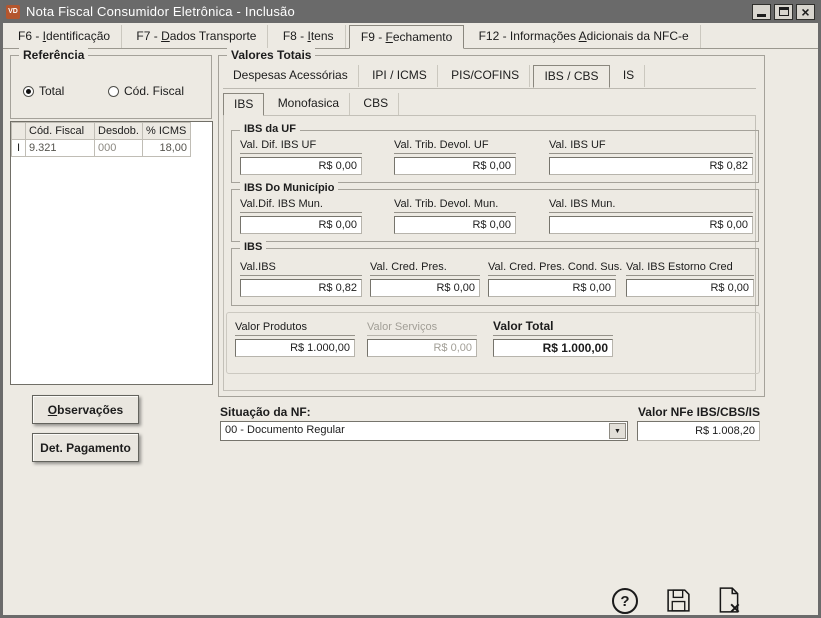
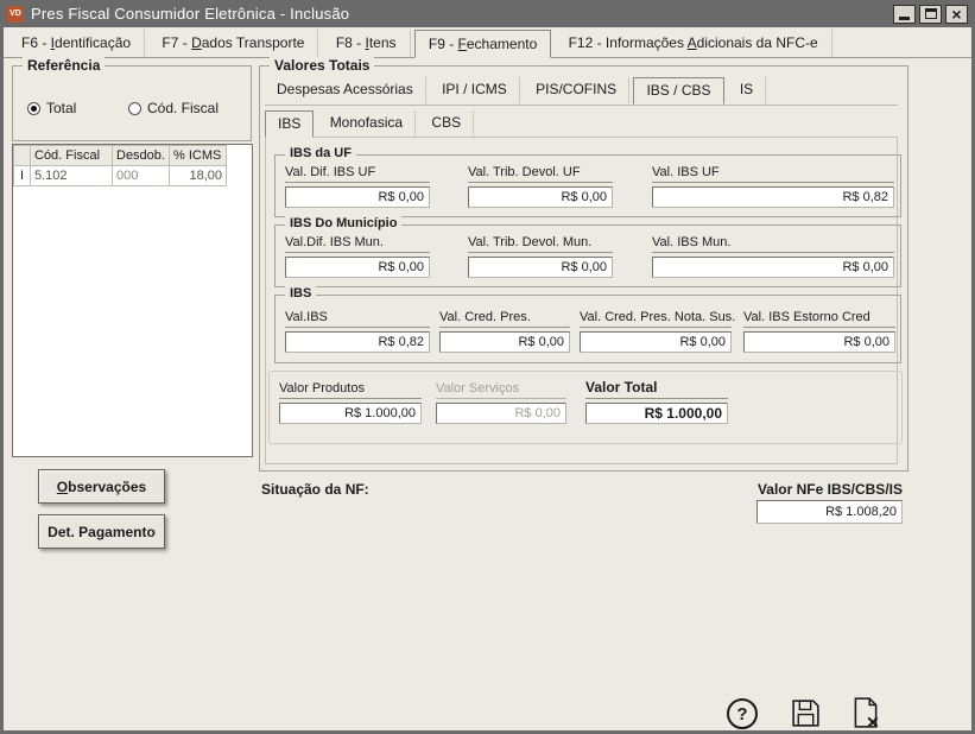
- Nota Fiscal Consumidor Eletrônica - Inclusão
+ Pres Fiscal Consumidor Eletrônica - Inclusão
  ×
  F6 - Identificação F7 - Dados Transporte F8 - Itens F9 - Fechamento F12 - Informações Adicionais da NFC-e
  Referência
  Total
  Cód. Fiscal
  	Cód. Fiscal	Desdob.	% ICMS
- Ι	9.321	000	18,00
+ Ι	5.102	000	18,00
  Observações
  Det. Pagamento
  Valores Totais
  Despesas Acessórias IPI / ICMS PIS/COFINS IBS / CBS IS
  IBS Monofasica CBS
  IBS da UF
  Val. Dif. IBS UF
  R$ 0,00
  Val. Trib. Devol. UF
  R$ 0,00
  Val. IBS UF
  R$ 0,82
  IBS Do Município
  Val.Dif. IBS Mun.
  R$ 0,00
  Val. Trib. Devol. Mun.
  R$ 0,00
  Val. IBS Mun.
  R$ 0,00
  IBS
  Val.IBS
  R$ 0,82
  Val. Cred. Pres.
  R$ 0,00
- Val. Cred. Pres. Cond. Sus.
+ Val. Cred. Pres. Nota. Sus.
  R$ 0,00
  Val. IBS Estorno Cred
  R$ 0,00
  Valor Produtos
  R$ 1.000,00
  Valor Serviços
  R$ 0,00
  Valor Total
  R$ 1.000,00
  Situação da NF:
- 00 - Documento Regular
  Valor NFe IBS/CBS/IS
  R$ 1.008,20
  ?
